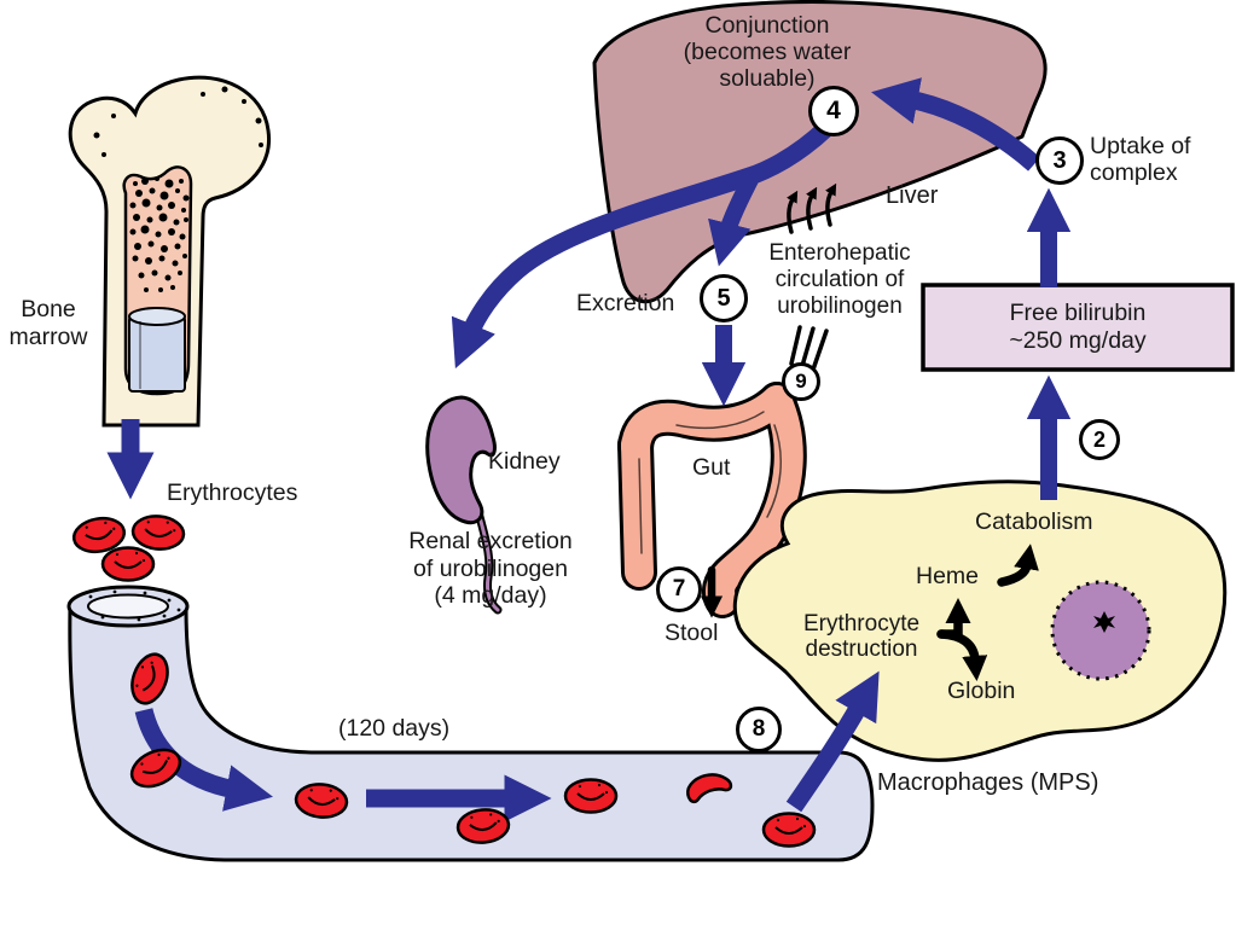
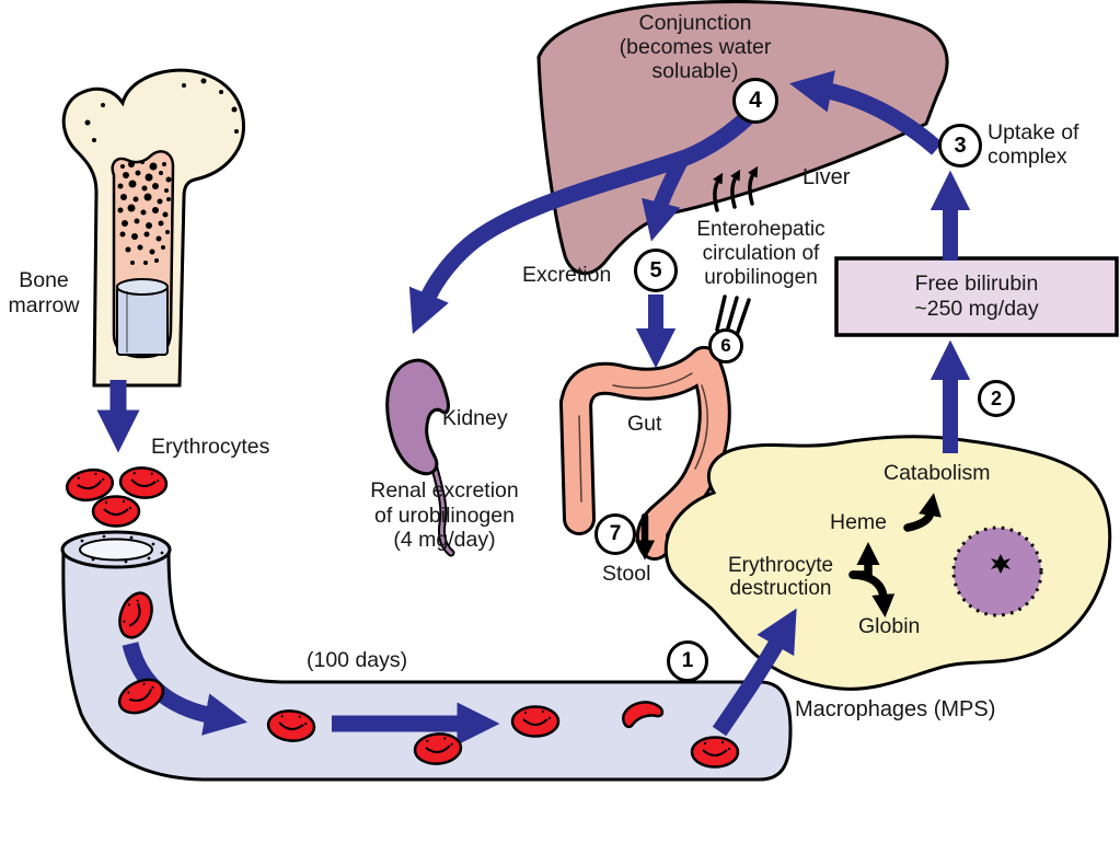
  Conjunction
  (becomes water
  soluable)
  Liver
  Uptake of
  complex
  Free bilirubin
  ~250 mg/day
  Enterohepatic
  circulation of
  urobilinogen
  Excretion
  Kidney
  Renal excretion
  of urobilinogen
  (4 mg/day)
  Gut
  Stool
  Bone
  marrow
  Erythrocytes
- (120 days)
+ (100 days)
  Macrophages (MPS)
  Erythrocyte
  destruction
  Heme
  Catabolism
  Globin
- 8
+ 1
  2
  3
  4
  5
- 9
+ 6
  7
